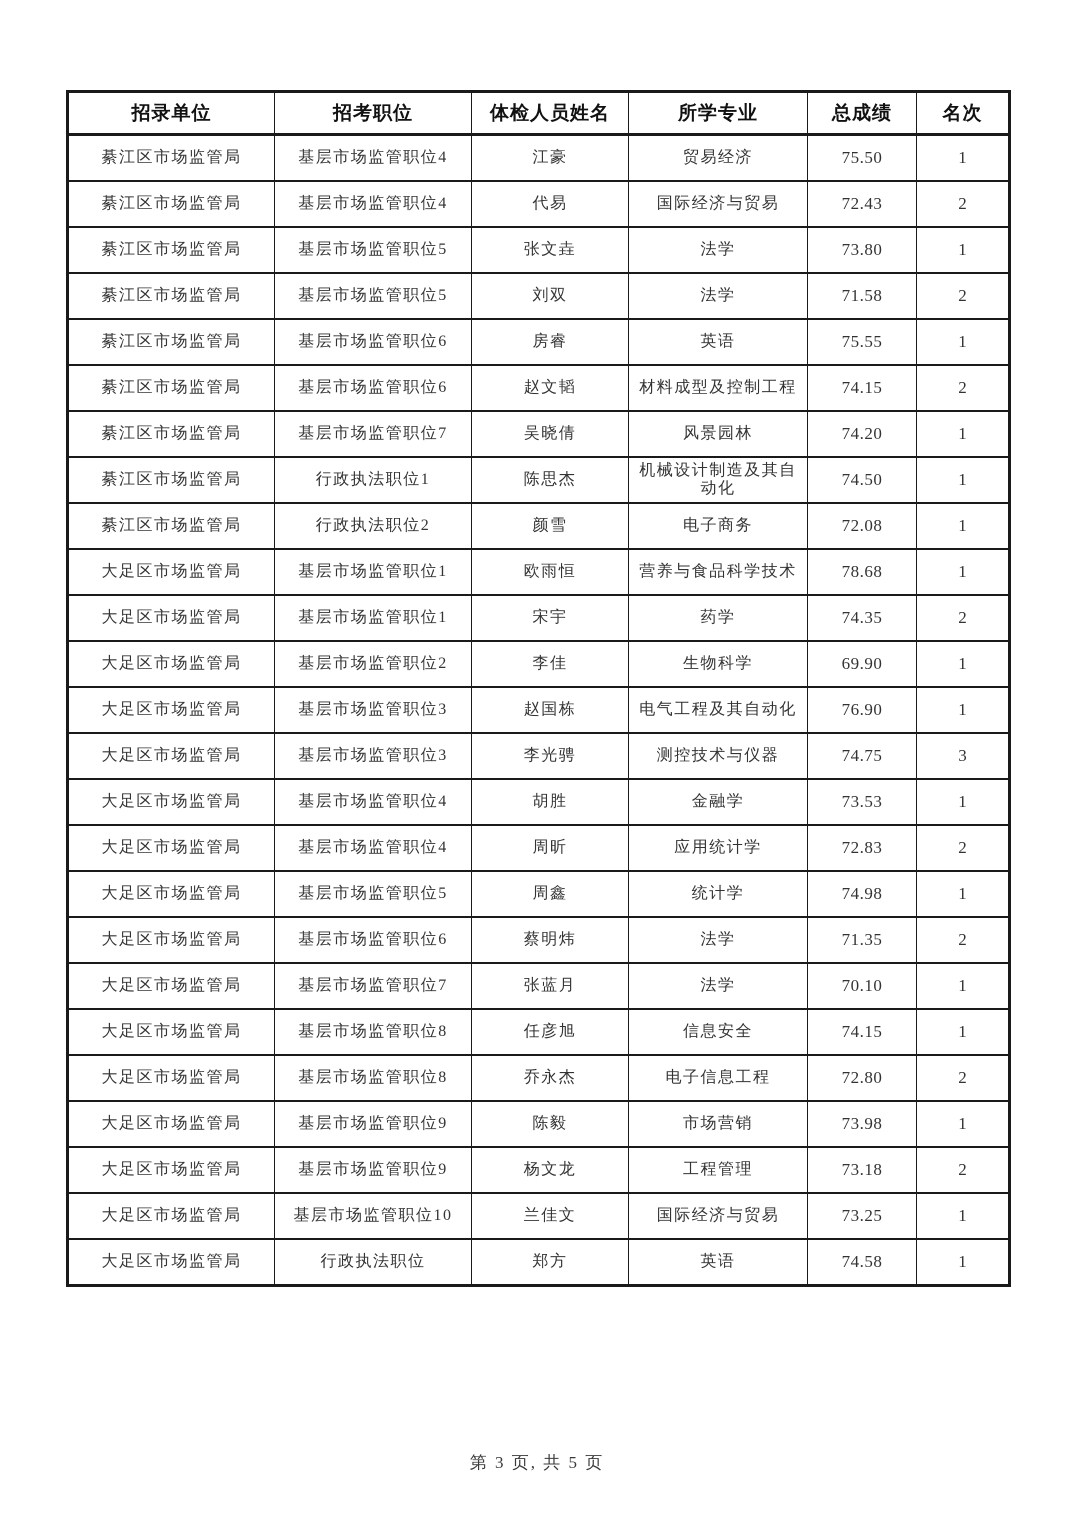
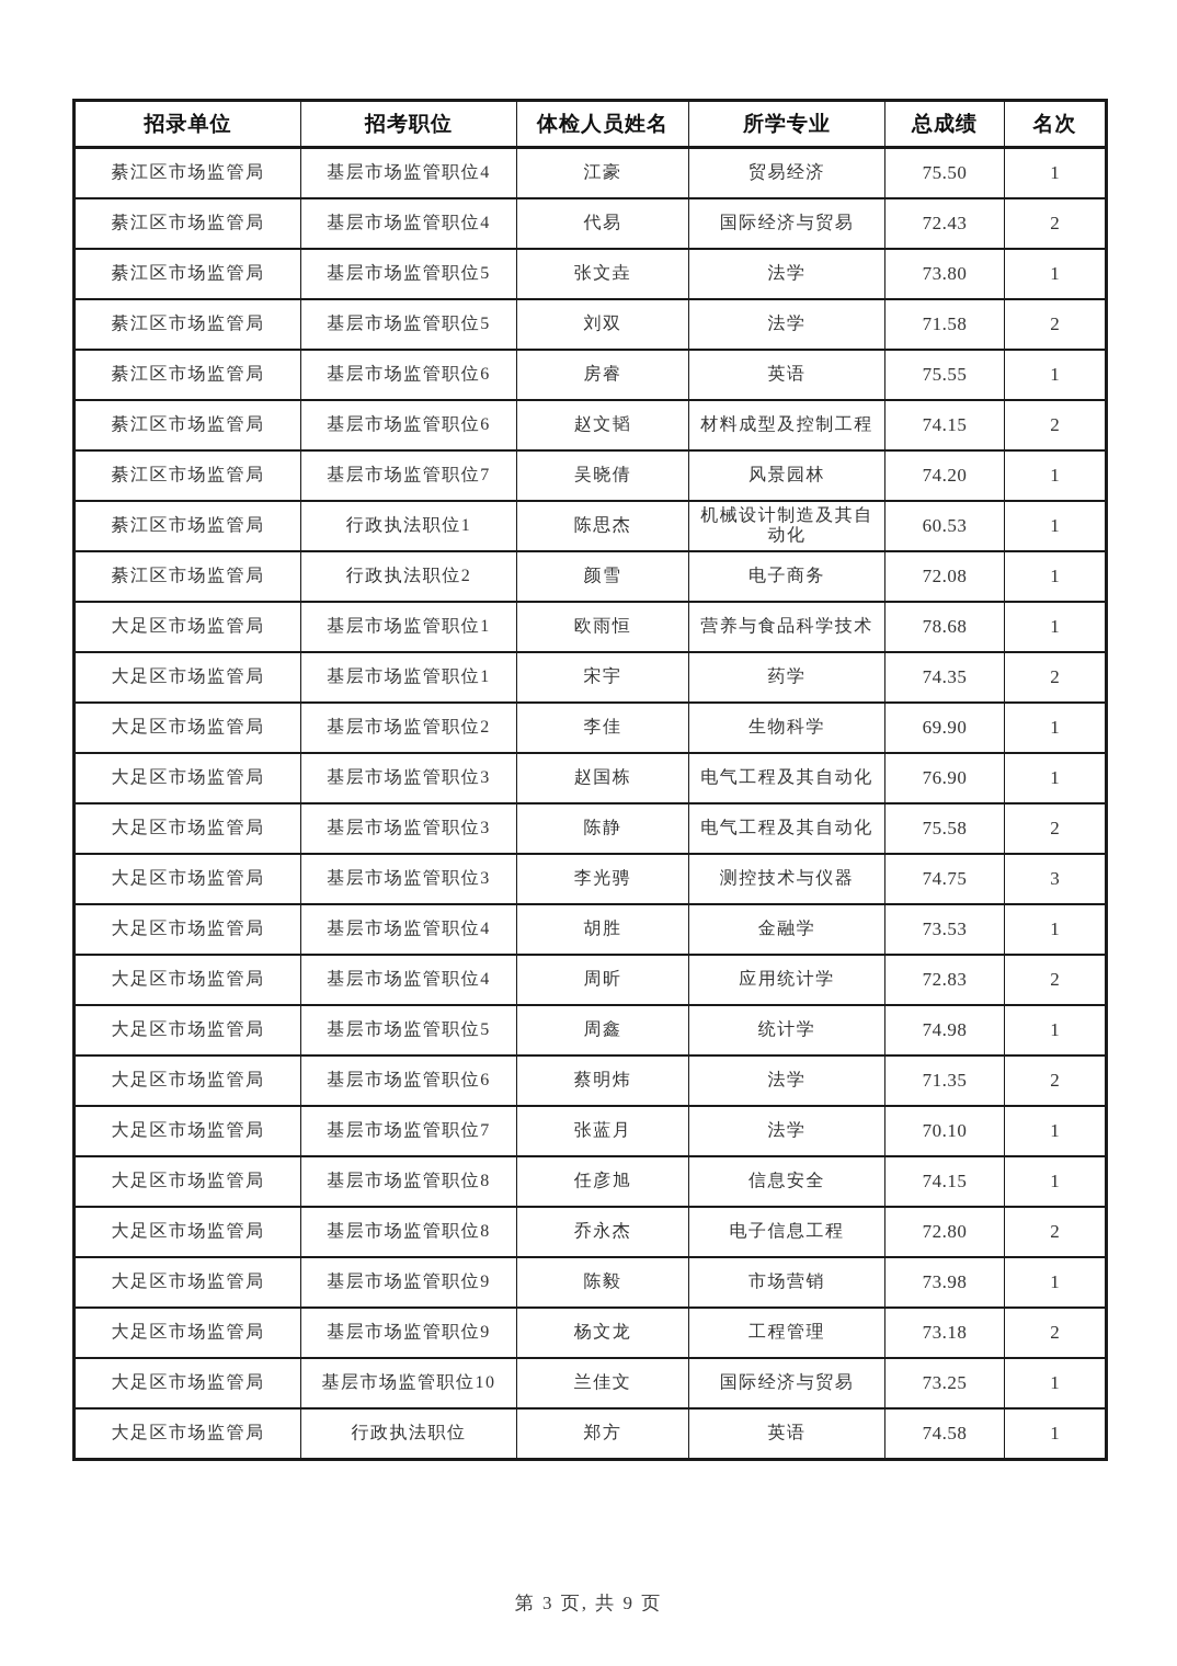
  招录单位	招考职位	体检人员姓名	所学专业	总成绩	名次
  綦江区市场监管局	基层市场监管职位4	江豪	贸易经济	75.50	1
  綦江区市场监管局	基层市场监管职位4	代易	国际经济与贸易	72.43	2
  綦江区市场监管局	基层市场监管职位5	张文垚	法学	73.80	1
  綦江区市场监管局	基层市场监管职位5	刘双	法学	71.58	2
  綦江区市场监管局	基层市场监管职位6	房睿	英语	75.55	1
  綦江区市场监管局	基层市场监管职位6	赵文韬	材料成型及控制工程	74.15	2
  綦江区市场监管局	基层市场监管职位7	吴晓倩	风景园林	74.20	1
- 綦江区市场监管局	行政执法职位1	陈思杰	机械设计制造及其自动化	74.50	1
+ 綦江区市场监管局	行政执法职位1	陈思杰	机械设计制造及其自动化	60.53	1
  綦江区市场监管局	行政执法职位2	颜雪	电子商务	72.08	1
  大足区市场监管局	基层市场监管职位1	欧雨恒	营养与食品科学技术	78.68	1
  大足区市场监管局	基层市场监管职位1	宋宇	药学	74.35	2
  大足区市场监管局	基层市场监管职位2	李佳	生物科学	69.90	1
  大足区市场监管局	基层市场监管职位3	赵国栋	电气工程及其自动化	76.90	1
+ 大足区市场监管局	基层市场监管职位3	陈静	电气工程及其自动化	75.58	2
  大足区市场监管局	基层市场监管职位3	李光骋	测控技术与仪器	74.75	3
  大足区市场监管局	基层市场监管职位4	胡胜	金融学	73.53	1
  大足区市场监管局	基层市场监管职位4	周昕	应用统计学	72.83	2
  大足区市场监管局	基层市场监管职位5	周鑫	统计学	74.98	1
  大足区市场监管局	基层市场监管职位6	蔡明炜	法学	71.35	2
  大足区市场监管局	基层市场监管职位7	张蓝月	法学	70.10	1
  大足区市场监管局	基层市场监管职位8	任彦旭	信息安全	74.15	1
  大足区市场监管局	基层市场监管职位8	乔永杰	电子信息工程	72.80	2
  大足区市场监管局	基层市场监管职位9	陈毅	市场营销	73.98	1
  大足区市场监管局	基层市场监管职位9	杨文龙	工程管理	73.18	2
  大足区市场监管局	基层市场监管职位10	兰佳文	国际经济与贸易	73.25	1
  大足区市场监管局	行政执法职位	郑方	英语	74.58	1
- 第 3 页, 共 5 页
+ 第 3 页, 共 9 页
